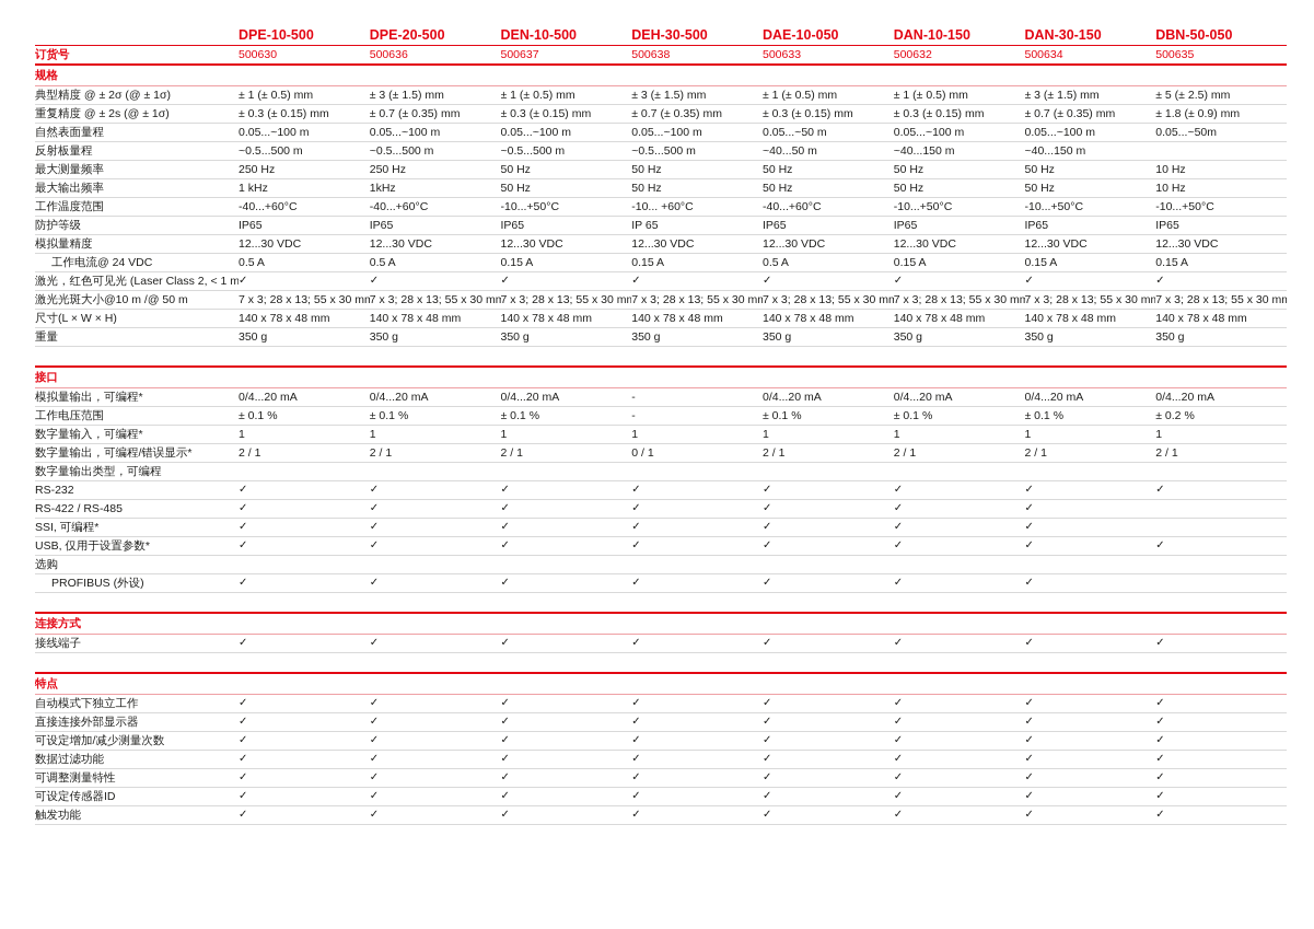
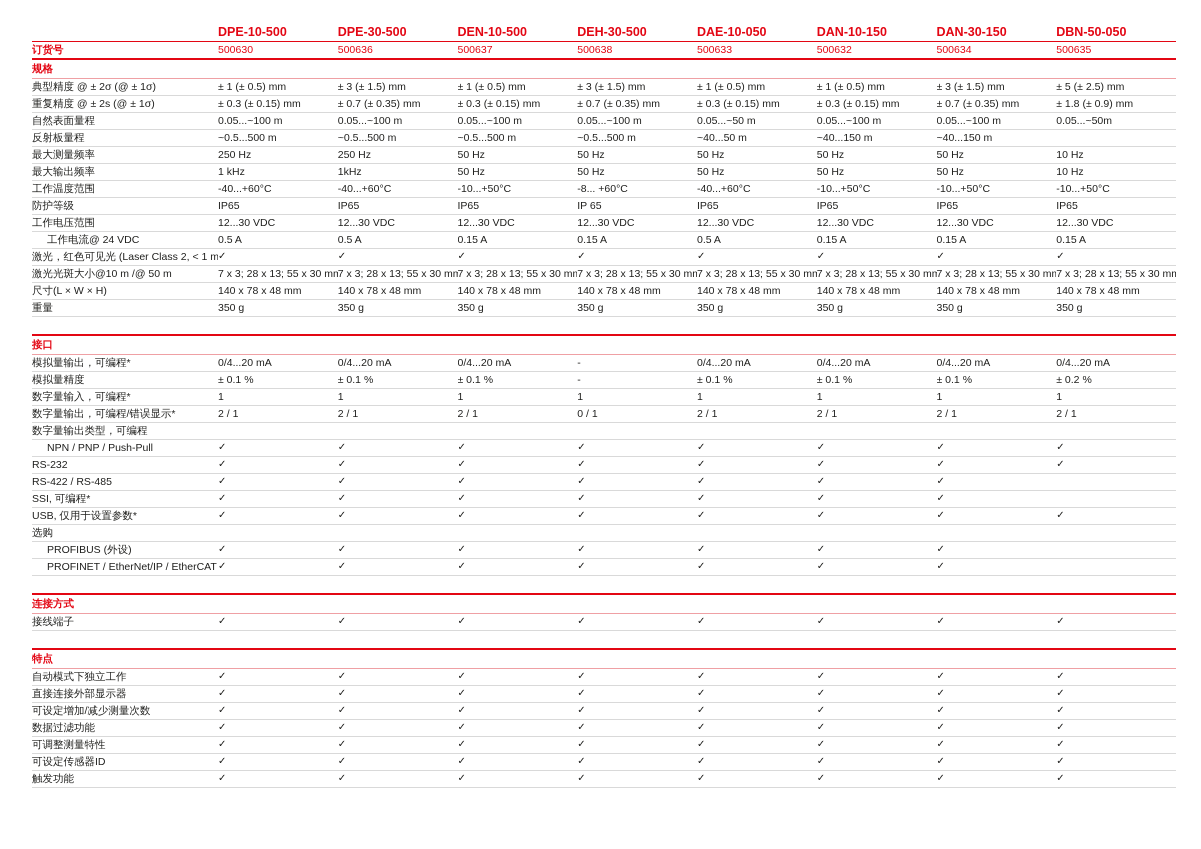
- 	DPE-10-500	DPE-20-500	DEN-10-500	DEH-30-500	DAE-10-050	DAN-10-150	DAN-30-150	DBN-50-050
+ 	DPE-10-500	DPE-30-500	DEN-10-500	DEH-30-500	DAE-10-050	DAN-10-150	DAN-30-150	DBN-50-050
  订货号	500630	500636	500637	500638	500633	500632	500634	500635
  规格
  典型精度 @ ± 2σ (@ ± 1σ)	± 1 (± 0.5) mm	± 3 (± 1.5) mm	± 1 (± 0.5) mm	± 3 (± 1.5) mm	± 1 (± 0.5) mm	± 1 (± 0.5) mm	± 3 (± 1.5) mm	± 5 (± 2.5) mm
  重复精度 @ ± 2s (@ ± 1σ)	± 0.3 (± 0.15) mm	± 0.7 (± 0.35) mm	± 0.3 (± 0.15) mm	± 0.7 (± 0.35) mm	± 0.3 (± 0.15) mm	± 0.3 (± 0.15) mm	± 0.7 (± 0.35) mm	± 1.8 (± 0.9) mm
  自然表面量程	0.05...~100 m	0.05...~100 m	0.05...~100 m	0.05...~100 m	0.05...~50 m	0.05...~100 m	0.05...~100 m	0.05...~50m
  反射板量程	~0.5...500 m	~0.5...500 m	~0.5...500 m	~0.5...500 m	~40...50 m	~40...150 m	~40...150 m
  最大测量频率	250 Hz	250 Hz	50 Hz	50 Hz	50 Hz	50 Hz	50 Hz	10 Hz
  最大输出频率	1 kHz	1kHz	50 Hz	50 Hz	50 Hz	50 Hz	50 Hz	10 Hz
- 工作温度范围	-40...+60°C	-40...+60°C	-10...+50°C	-10... +60°C	-40...+60°C	-10...+50°C	-10...+50°C	-10...+50°C
+ 工作温度范围	-40...+60°C	-40...+60°C	-10...+50°C	-8... +60°C	-40...+60°C	-10...+50°C	-10...+50°C	-10...+50°C
  防护等级	IP65	IP65	IP65	IP 65	IP65	IP65	IP65	IP65
- 模拟量精度	12...30 VDC	12...30 VDC	12...30 VDC	12...30 VDC	12...30 VDC	12...30 VDC	12...30 VDC	12...30 VDC
+ 工作电压范围	12...30 VDC	12...30 VDC	12...30 VDC	12...30 VDC	12...30 VDC	12...30 VDC	12...30 VDC	12...30 VDC
  工作电流@ 24 VDC	0.5 A	0.5 A	0.15 A	0.15 A	0.5 A	0.15 A	0.15 A	0.15 A
  激光，红色可见光 (Laser Class 2, < 1 m	✓	✓	✓	✓	✓	✓	✓	✓
  激光光斑大小@10 m /@ 50 m	7 x 3; 28 x 13; 55 x 30 mm	7 x 3; 28 x 13; 55 x 30 mm	7 x 3; 28 x 13; 55 x 30 mm	7 x 3; 28 x 13; 55 x 30 mm	7 x 3; 28 x 13; 55 x 30 mm	7 x 3; 28 x 13; 55 x 30 mm	7 x 3; 28 x 13; 55 x 30 mm	7 x 3; 28 x 13; 55 x 30 mm
  尺寸(L × W × H)	140 x 78 x 48 mm	140 x 78 x 48 mm	140 x 78 x 48 mm	140 x 78 x 48 mm	140 x 78 x 48 mm	140 x 78 x 48 mm	140 x 78 x 48 mm	140 x 78 x 48 mm
  重量	350 g	350 g	350 g	350 g	350 g	350 g	350 g	350 g
  接口
  模拟量输出，可编程*	0/4...20 mA	0/4...20 mA	0/4...20 mA	-	0/4...20 mA	0/4...20 mA	0/4...20 mA	0/4...20 mA
- 工作电压范围	± 0.1 %	± 0.1 %	± 0.1 %	-	± 0.1 %	± 0.1 %	± 0.1 %	± 0.2 %
+ 模拟量精度	± 0.1 %	± 0.1 %	± 0.1 %	-	± 0.1 %	± 0.1 %	± 0.1 %	± 0.2 %
  数字量输入，可编程*	1	1	1	1	1	1	1	1
  数字量输出，可编程/错误显示*	2 / 1	2 / 1	2 / 1	0 / 1	2 / 1	2 / 1	2 / 1	2 / 1
  数字量输出类型，可编程
+ NPN / PNP / Push-Pull	✓	✓	✓	✓	✓	✓	✓	✓
  RS-232	✓	✓	✓	✓	✓	✓	✓	✓
  RS-422 / RS-485	✓	✓	✓	✓	✓	✓	✓
  SSI, 可编程*	✓	✓	✓	✓	✓	✓	✓
  USB, 仅用于设置参数*	✓	✓	✓	✓	✓	✓	✓	✓
  选购
  PROFIBUS (外设)	✓	✓	✓	✓	✓	✓	✓
+ PROFINET / EtherNet/IP / EtherCAT	✓	✓	✓	✓	✓	✓	✓
  连接方式
  接线端子	✓	✓	✓	✓	✓	✓	✓	✓
  特点
  自动模式下独立工作	✓	✓	✓	✓	✓	✓	✓	✓
  直接连接外部显示器	✓	✓	✓	✓	✓	✓	✓	✓
  可设定增加/减少测量次数	✓	✓	✓	✓	✓	✓	✓	✓
  数据过滤功能	✓	✓	✓	✓	✓	✓	✓	✓
  可调整测量特性	✓	✓	✓	✓	✓	✓	✓	✓
  可设定传感器ID	✓	✓	✓	✓	✓	✓	✓	✓
  触发功能	✓	✓	✓	✓	✓	✓	✓	✓
